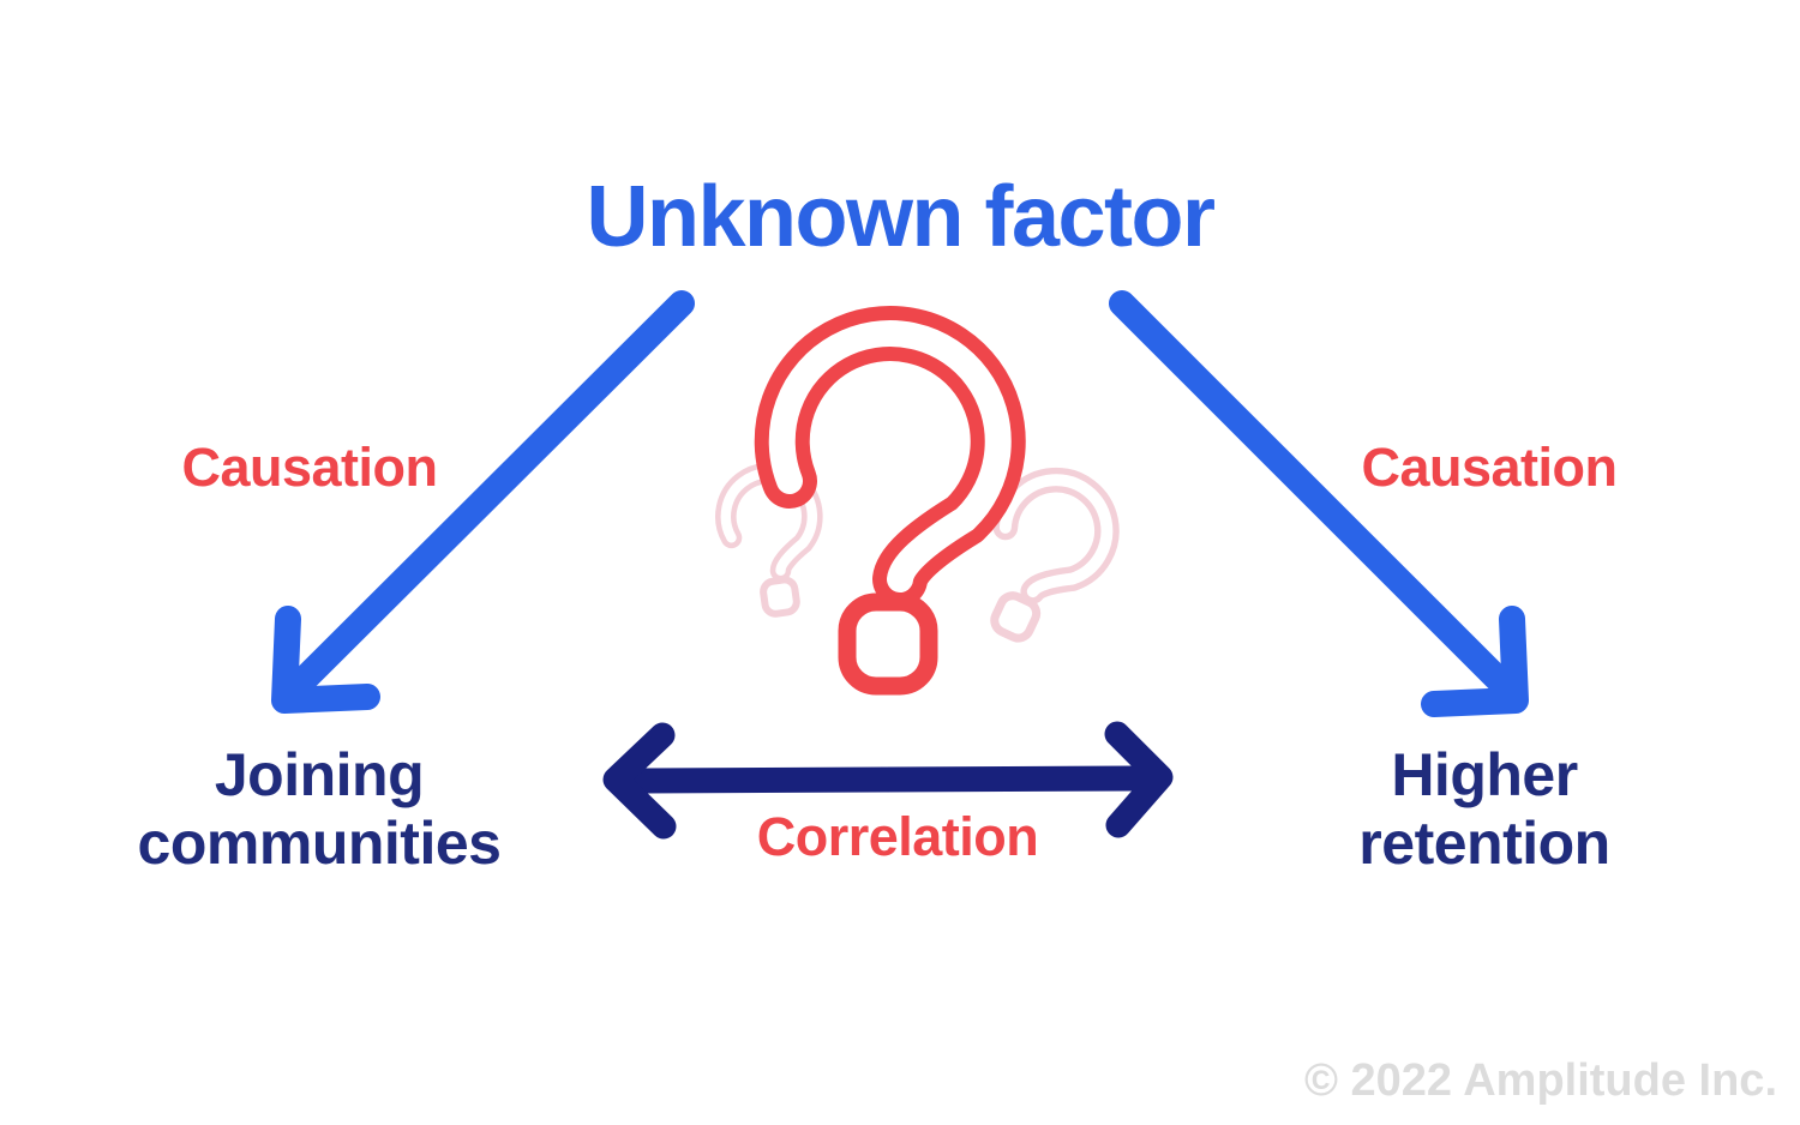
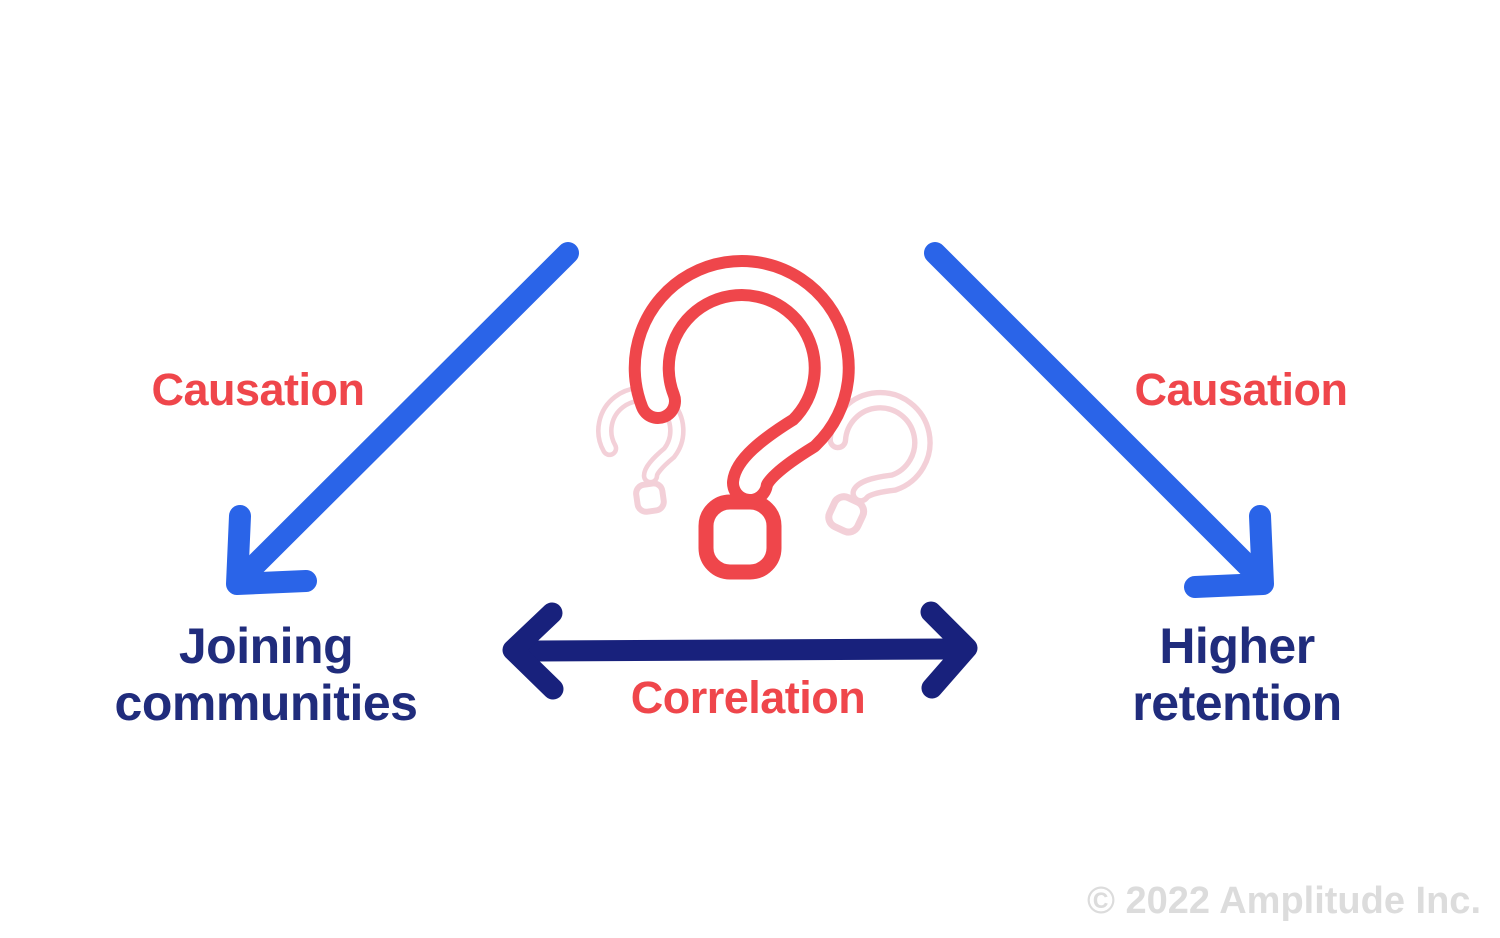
- Unknown factor
  Causation
  Causation
  Joining
  communities
  Higher
  retention
  Correlation
  © 2022 Amplitude Inc.
